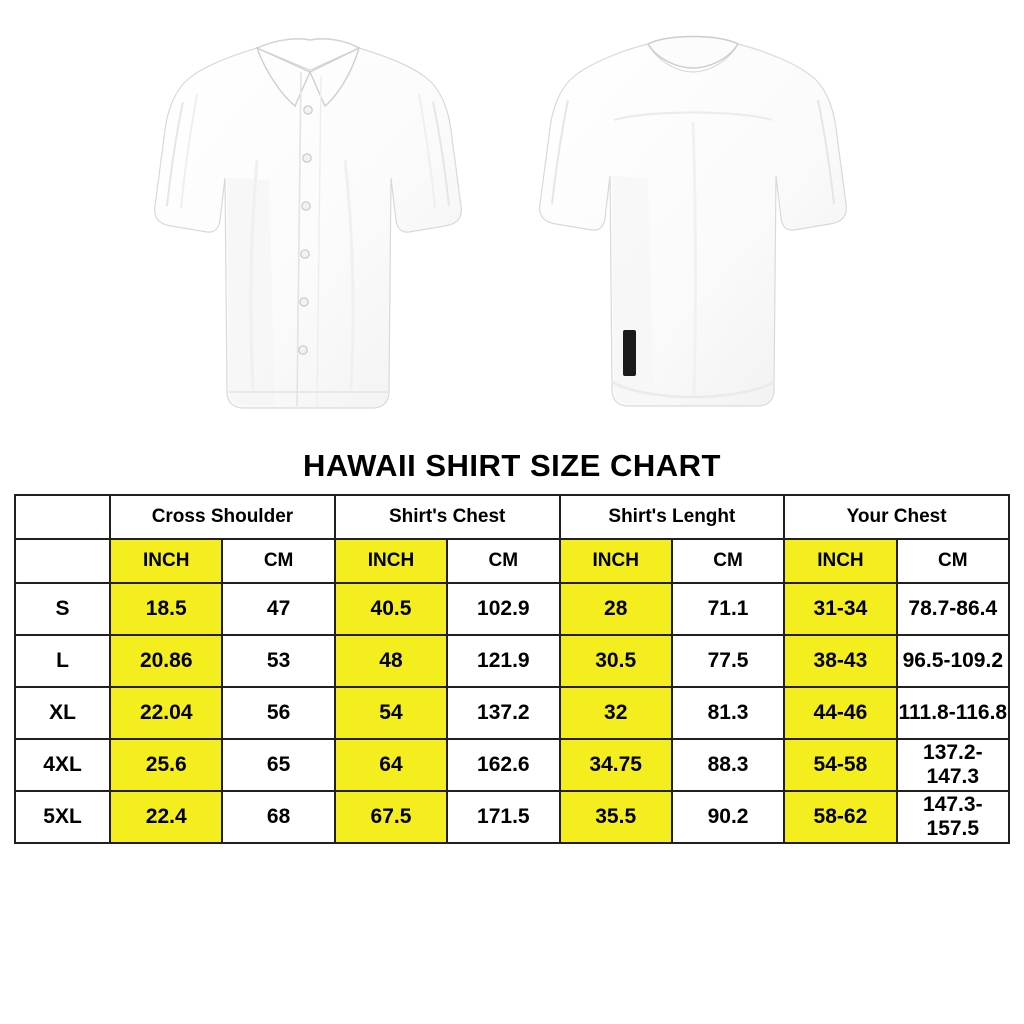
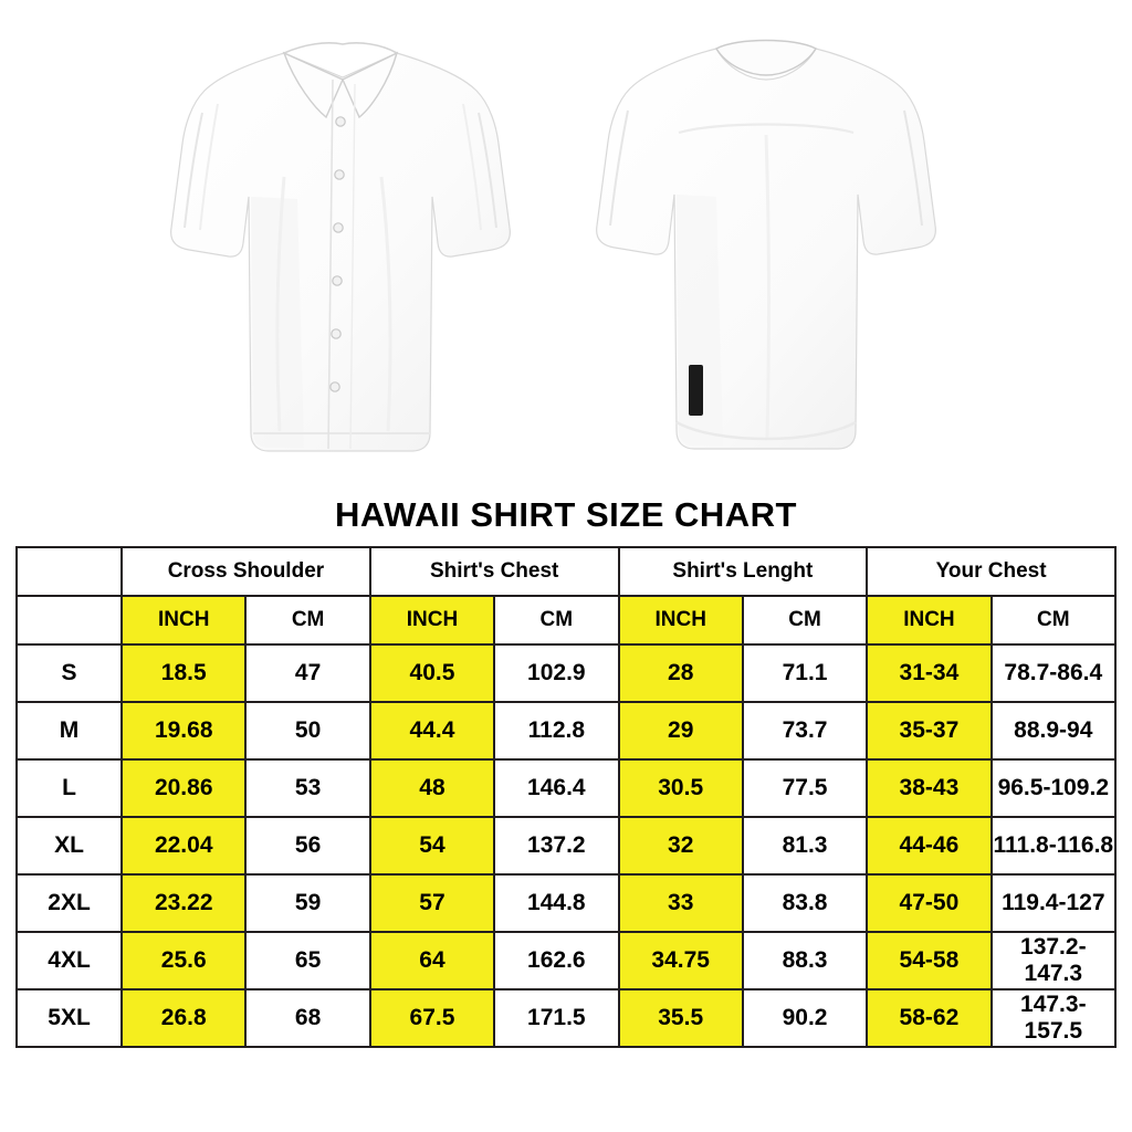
  HAWAII SHIRT SIZE CHART
  	Cross Shoulder	Shirt's Chest	Shirt's Lenght	Your Chest
  	INCH	CM	INCH	CM	INCH	CM	INCH	CM
  S	18.5	47	40.5	102.9	28	71.1	31-34	78.7-86.4
+ M	19.68	50	44.4	112.8	29	73.7	35-37	88.9-94
- L	20.86	53	48	121.9	30.5	77.5	38-43	96.5-109.2
+ L	20.86	53	48	146.4	30.5	77.5	38-43	96.5-109.2
  XL	22.04	56	54	137.2	32	81.3	44-46	111.8-116.8
+ 2XL	23.22	59	57	144.8	33	83.8	47-50	119.4-127
  4XL	25.6	65	64	162.6	34.75	88.3	54-58	137.2-147.3
- 5XL	22.4	68	67.5	171.5	35.5	90.2	58-62	147.3-157.5
+ 5XL	26.8	68	67.5	171.5	35.5	90.2	58-62	147.3-157.5
